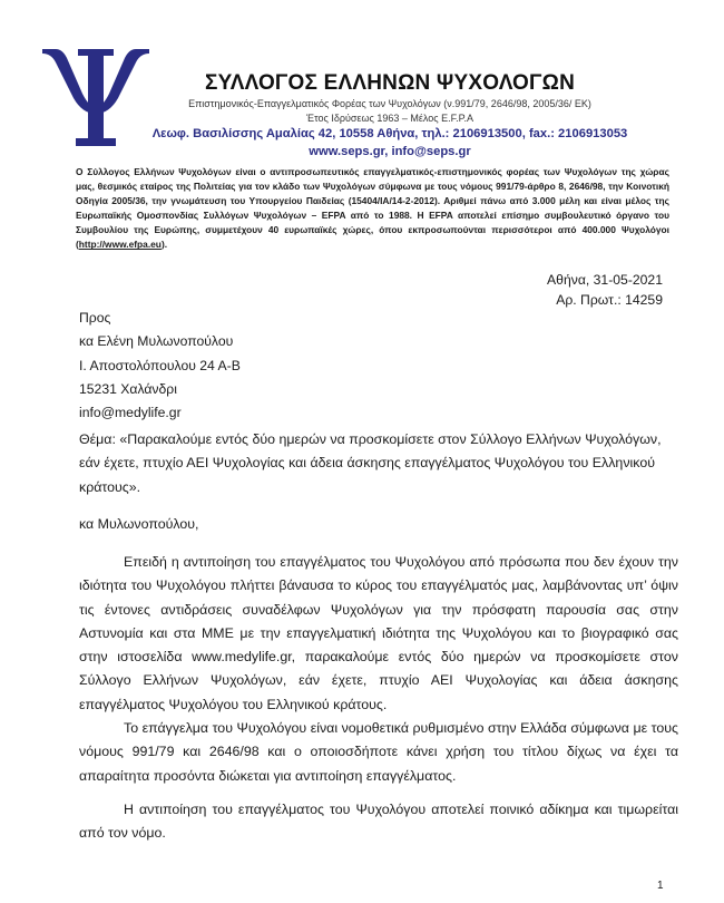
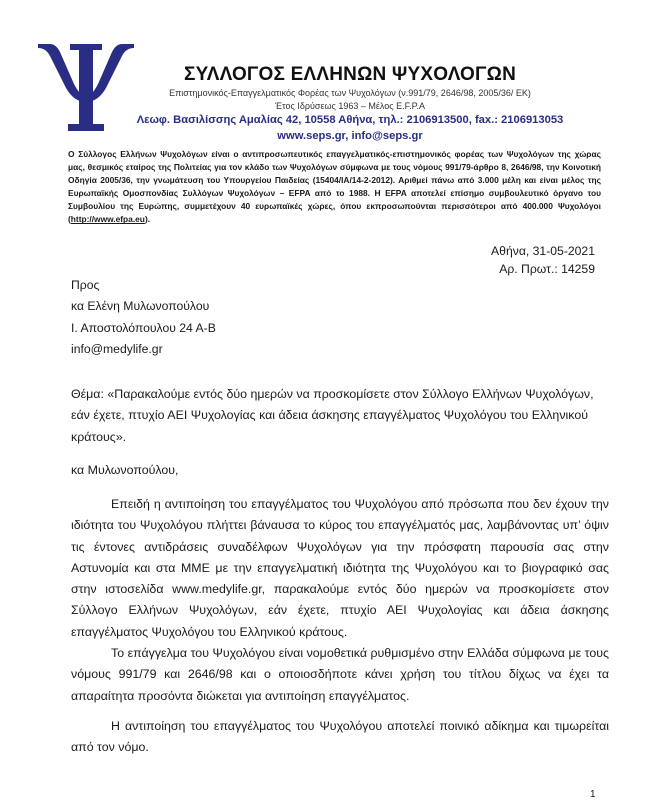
  ΣΥΛΛΟΓΟΣ ΕΛΛΗΝΩΝ ΨΥΧΟΛΟΓΩΝ
  Επιστημονικός-Επαγγελματικός Φορέας των Ψυχολόγων (ν.991/79, 2646/98, 2005/36/ ΕΚ)
  Έτος Ιδρύσεως 1963 – Μέλος E.F.P.A
  Λεωφ. Βασιλίσσης Αμαλίας 42, 10558 Αθήνα, τηλ.: 2106913500, fax.: 2106913053
  www.seps.gr, info@seps.gr
  Ο Σύλλογος Ελλήνων Ψυχολόγων είναι ο αντιπροσωπευτικός επαγγελματικός-επιστημονικός φορέας των Ψυχολόγων της χώρας μας, θεσμικός εταίρος της Πολιτείας για τον κλάδο των Ψυχολόγων σύμφωνα με τους νόμους 991/79-άρθρο 8, 2646/98, την Κοινοτική Οδηγία 2005/36, την γνωμάτευση του Υπουργείου Παιδείας (15404/ΙΑ/14-2-2012). Αριθμεί πάνω από 3.000 μέλη και είναι μέλος της Ευρωπαϊκής Ομοσπονδίας Συλλόγων Ψυχολόγων – EFPA από το 1988. Η EFPA αποτελεί επίσημο συμβουλευτικό όργανο του Συμβουλίου της Ευρώπης, συμμετέχουν 40 ευρωπαϊκές χώρες, όπου εκπροσωπούνται περισσότεροι από 400.000 Ψυχολόγοι (http://www.efpa.eu).
  Αθήνα, 31-05-2021
  Αρ. Πρωτ.: 14259
  Προς
  κα Ελένη Μυλωνοπούλου
  Ι. Αποστολόπουλου 24 Α-Β
- 15231 Χαλάνδρι
  info@medylife.gr
  Θέμα: «Παρακαλούμε εντός δύο ημερών να προσκομίσετε στον Σύλλογο Ελλήνων Ψυχολόγων, εάν έχετε, πτυχίο ΑΕΙ Ψυχολογίας και άδεια άσκησης επαγγέλματος Ψυχολόγου του Ελληνικού κράτους».
  κα Μυλωνοπούλου,
  Επειδή η αντιποίηση του επαγγέλματος του Ψυχολόγου από πρόσωπα που δεν έχουν την ιδιότητα του Ψυχολόγου πλήττει βάναυσα το κύρος του επαγγέλματός μας, λαμβάνοντας υπ’ όψιν τις έντονες αντιδράσεις συναδέλφων Ψυχολόγων για την πρόσφατη παρουσία σας στην Αστυνομία και στα ΜΜΕ με την επαγγελματική ιδιότητα της Ψυχολόγου και το βιογραφικό σας στην ιστοσελίδα www.medylife.gr, παρακαλούμε εντός δύο ημερών να προσκομίσετε στον Σύλλογο Ελλήνων Ψυχολόγων, εάν έχετε, πτυχίο ΑΕΙ Ψυχολογίας και άδεια άσκησης επαγγέλματος Ψυχολόγου του Ελληνικού κράτους.
  Το επάγγελμα του Ψυχολόγου είναι νομοθετικά ρυθμισμένο στην Ελλάδα σύμφωνα με τους νόμους 991/79 και 2646/98 και ο οποιοσδήποτε κάνει χρήση του τίτλου δίχως να έχει τα απαραίτητα προσόντα διώκεται για αντιποίηση επαγγέλματος.
  Η αντιποίηση του επαγγέλματος του Ψυχολόγου αποτελεί ποινικό αδίκημα και τιμωρείται από τον νόμο.
  1
